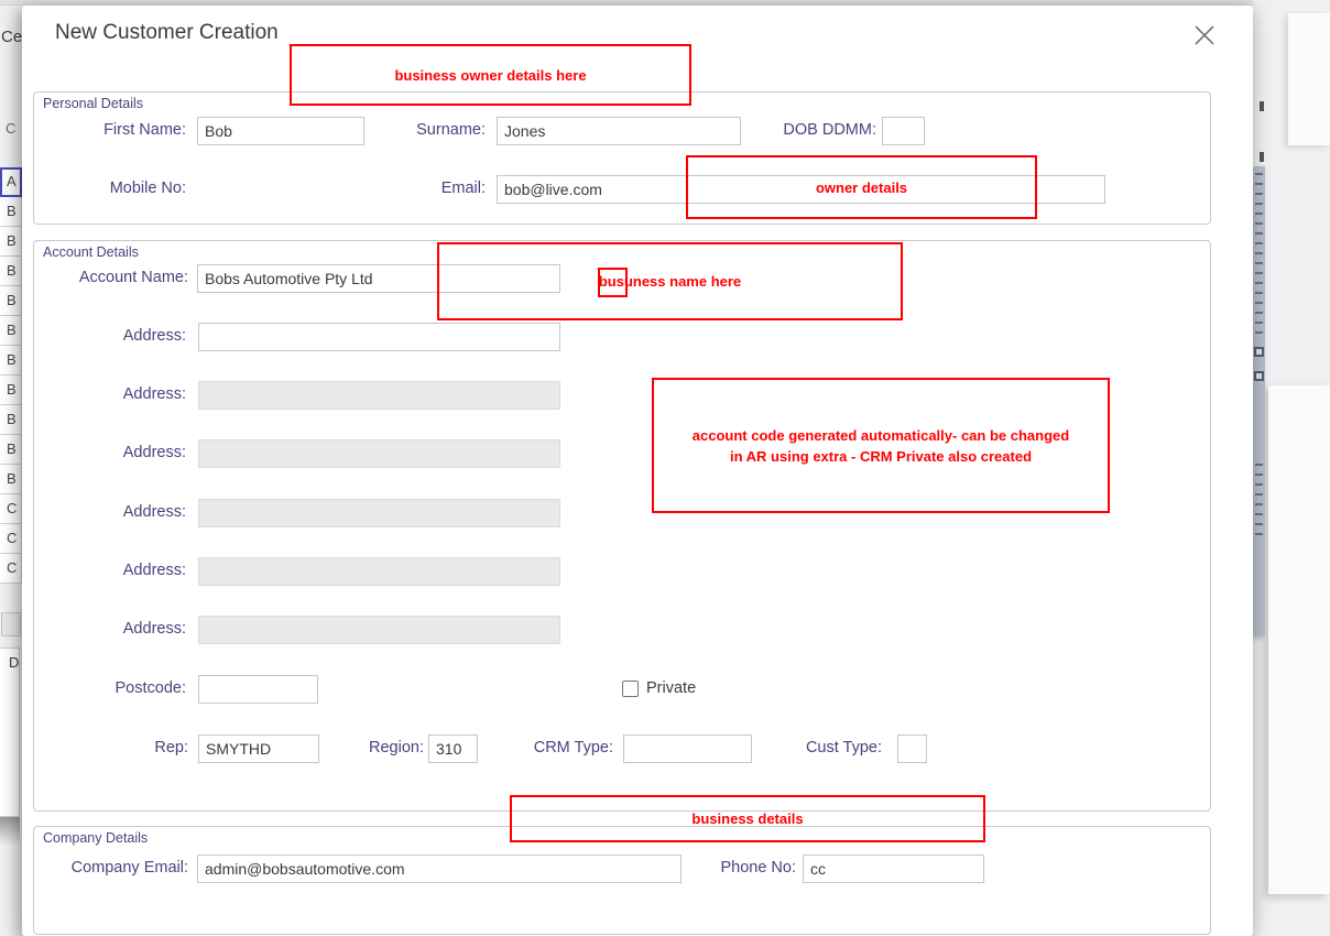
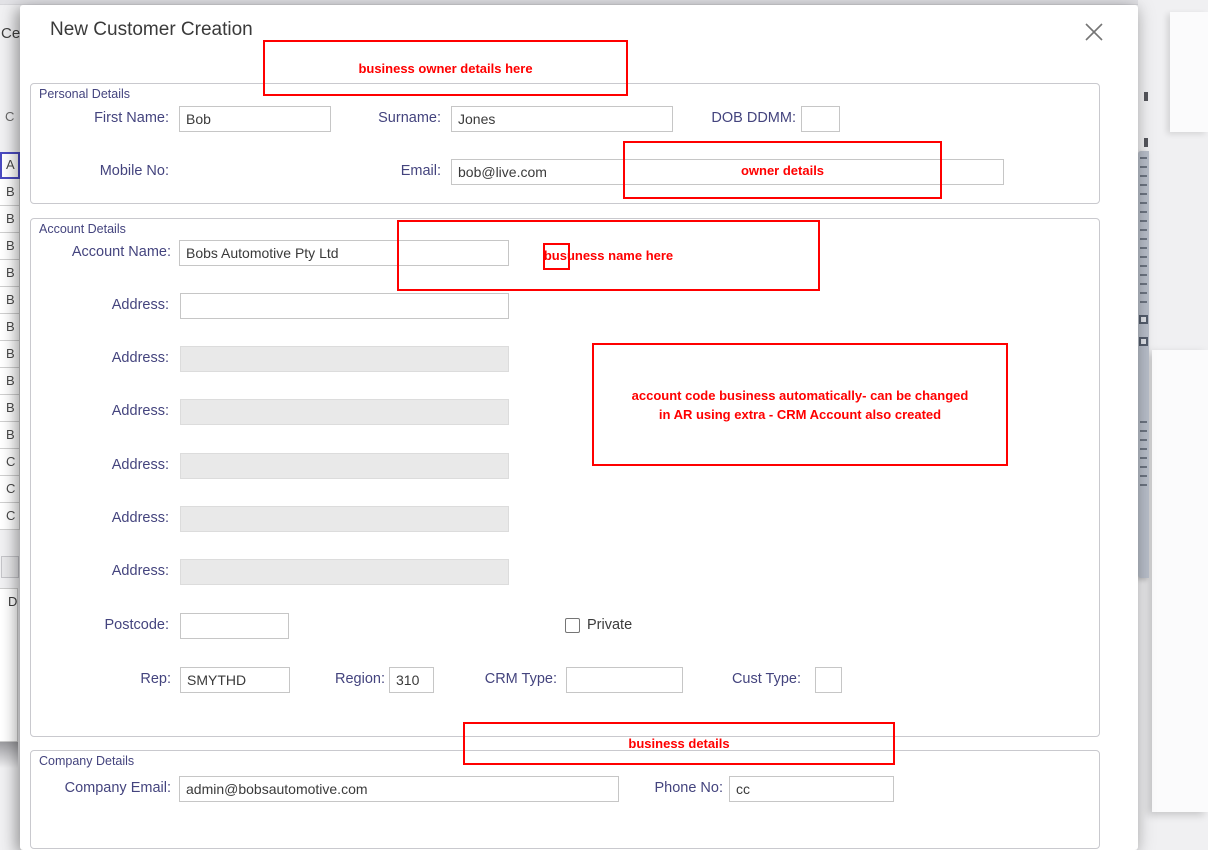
  Ce
  C
  A
  B
  B
  B
  B
  B
  B
  B
  B
  B
  B
  C
  C
  C
  D
  New Customer Creation
  Personal Details
  First Name:
  Bob
  Surname:
  Jones
  DOB DDMM:
  Mobile No:
  Email:
  bob@live.com
  Account Details
  Account Name:
  Bobs Automotive Pty Ltd
  Address:
  Address:
  Address:
  Address:
  Address:
  Address:
  Postcode:
  Private
  Rep:
  SMYTHD
  Region:
  310
  CRM Type:
  Cust Type:
  Company Details
  Company Email:
  admin@bobsautomotive.com
  Phone No:
  cc
  business owner details here
  owner details
  busuness name here
- account code generated automatically- can be changed
+ account code business automatically- can be changed
- in AR using extra - CRM Private also created
+ in AR using extra - CRM Account also created
  business details
